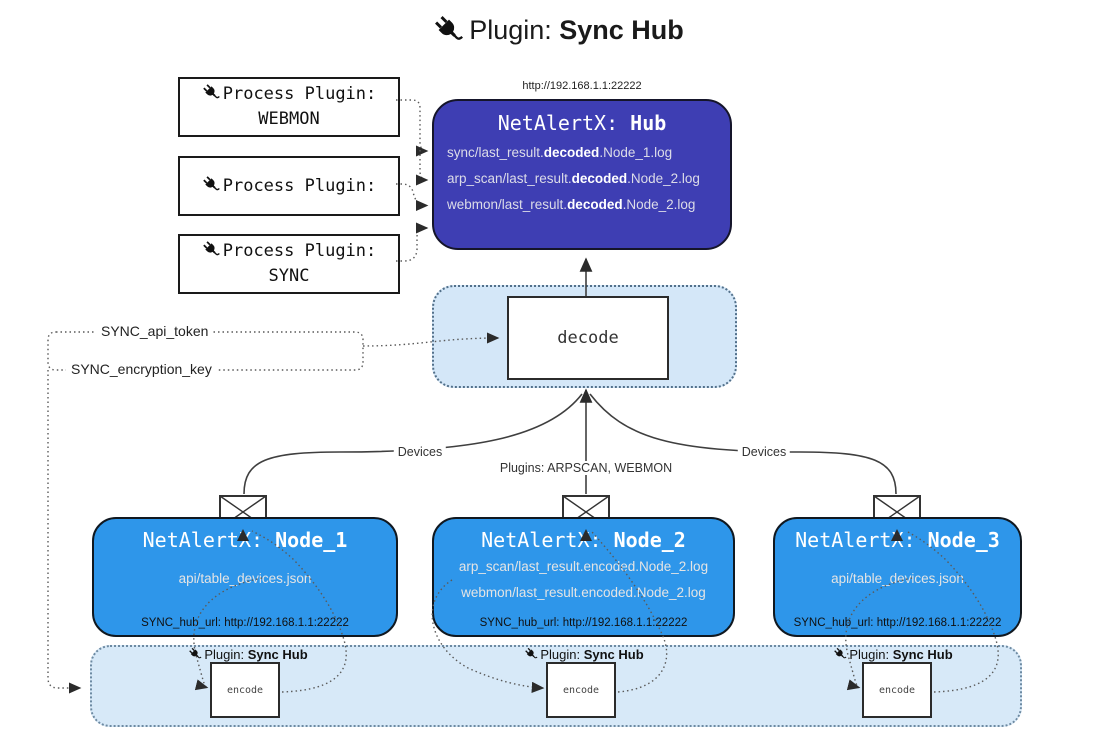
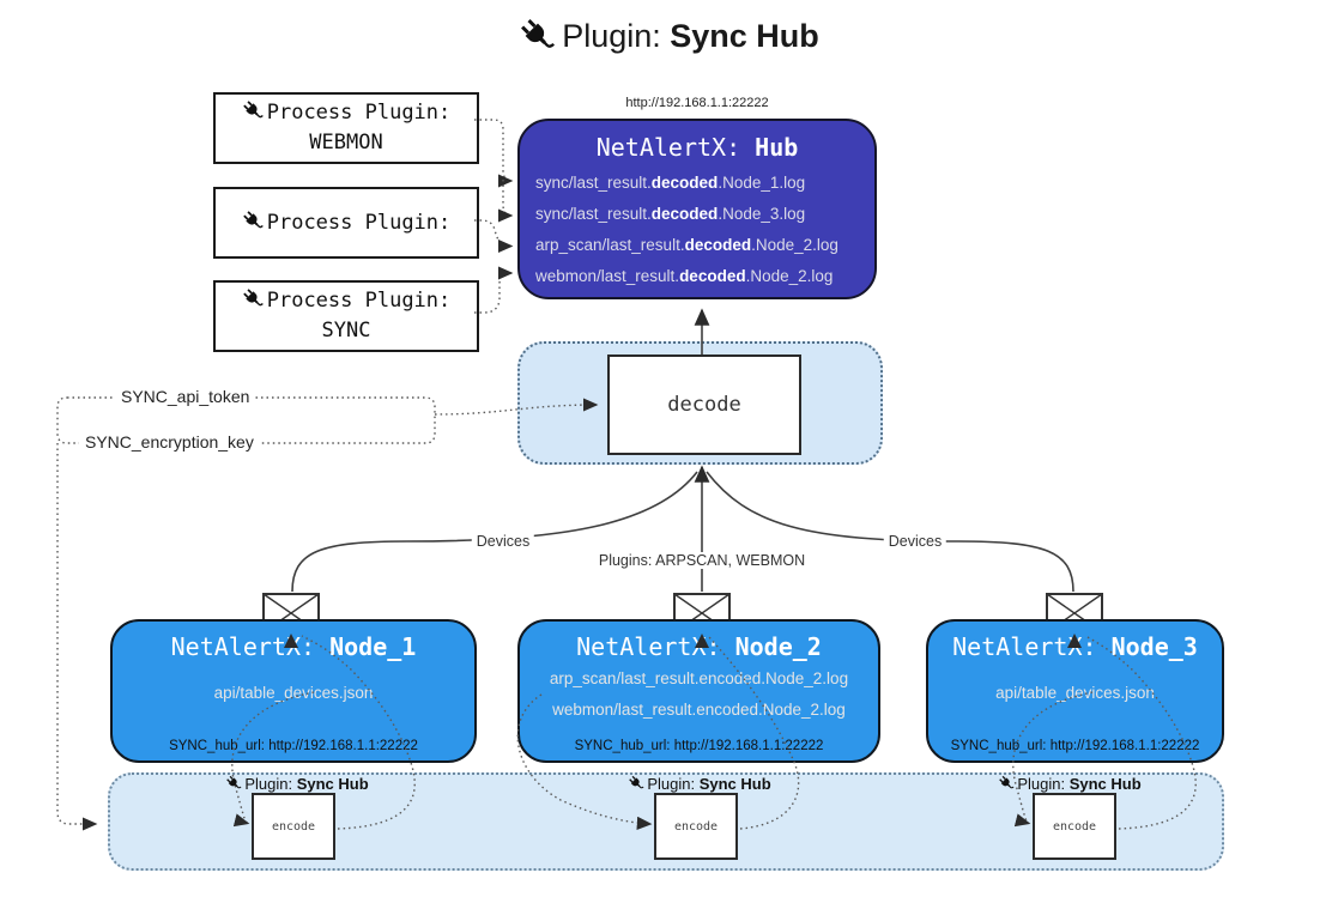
  Plugin: Sync Hub
  Process Plugin:
  WEBMON
  Process Plugin:
  Process Plugin:
  SYNC
  http://192.168.1.1:22222
  NetAlertX: Hub
  sync/last_result.decoded.Node_1.log
+ sync/last_result.decoded.Node_3.log
  arp_scan/last_result.decoded.Node_2.log
  webmon/last_result.decoded.Node_2.log
  decode
  SYNC_api_token
  SYNC_encryption_key
  Devices
  Plugins: ARPSCAN, WEBMON
  Devices
  NetAlert: Node_1
  api/table_devices.json
  SYNC_hub_url: http://192.168.1.1:22222
  NetAlert: Node_2
  arp_scan/last_result.encoded.Node_2.log
  webmon/last_result.encoded.Node_2.log
  SYNC_hub_url: http://192.168.1.1:22222
  NetAlert: Node_3
  api/table_devices.json
  SYNC_hu_url: http://192.168.1.1:22222
  Plugin: Sync Hub
  Plugin: Sync Hub
  Plugin: Sync Hub
  encode
  encode
  encode
